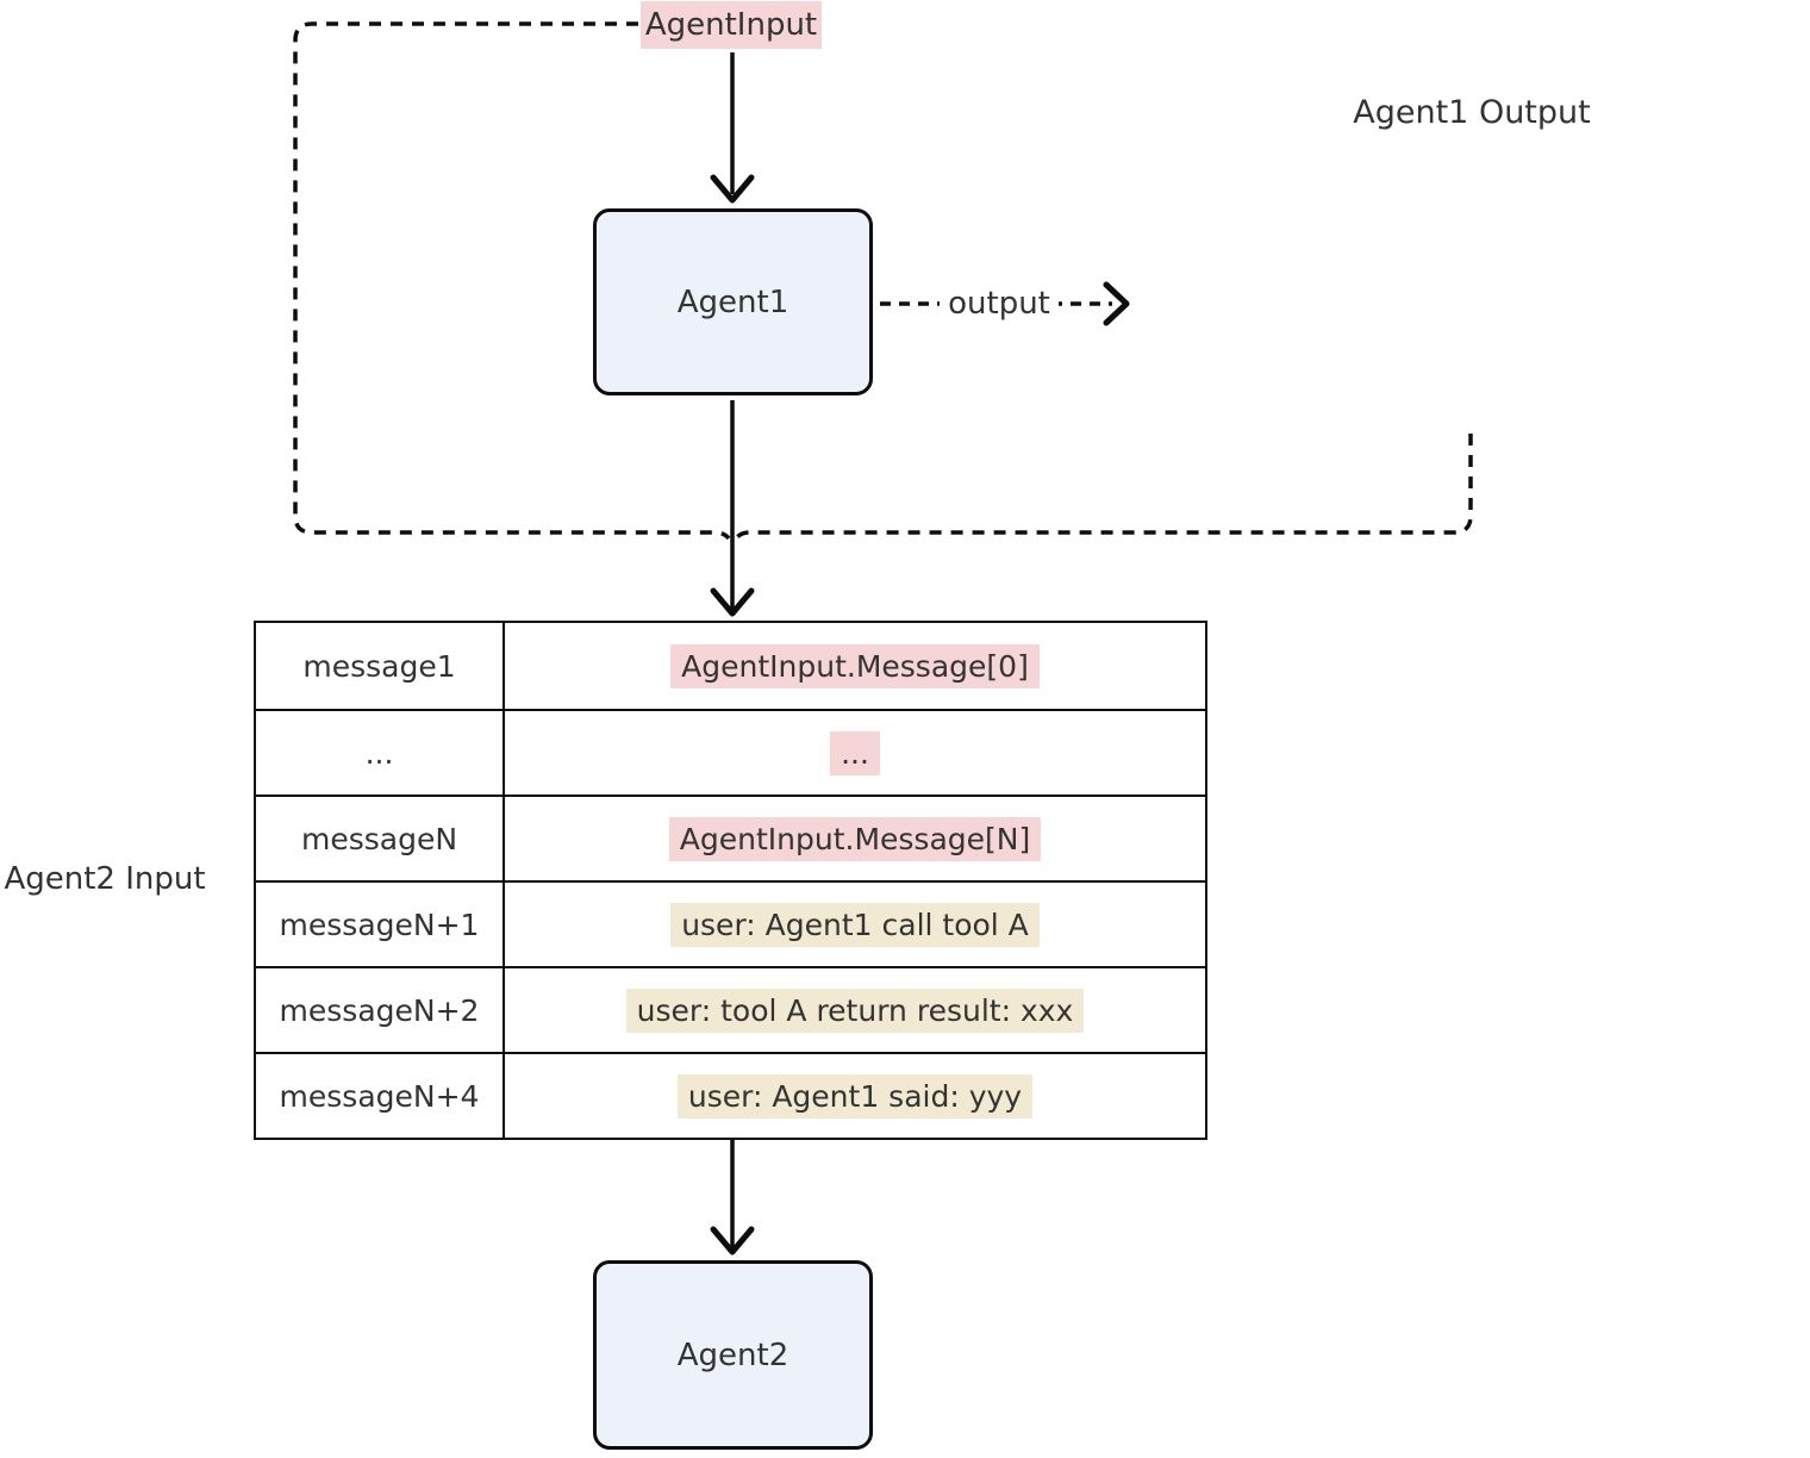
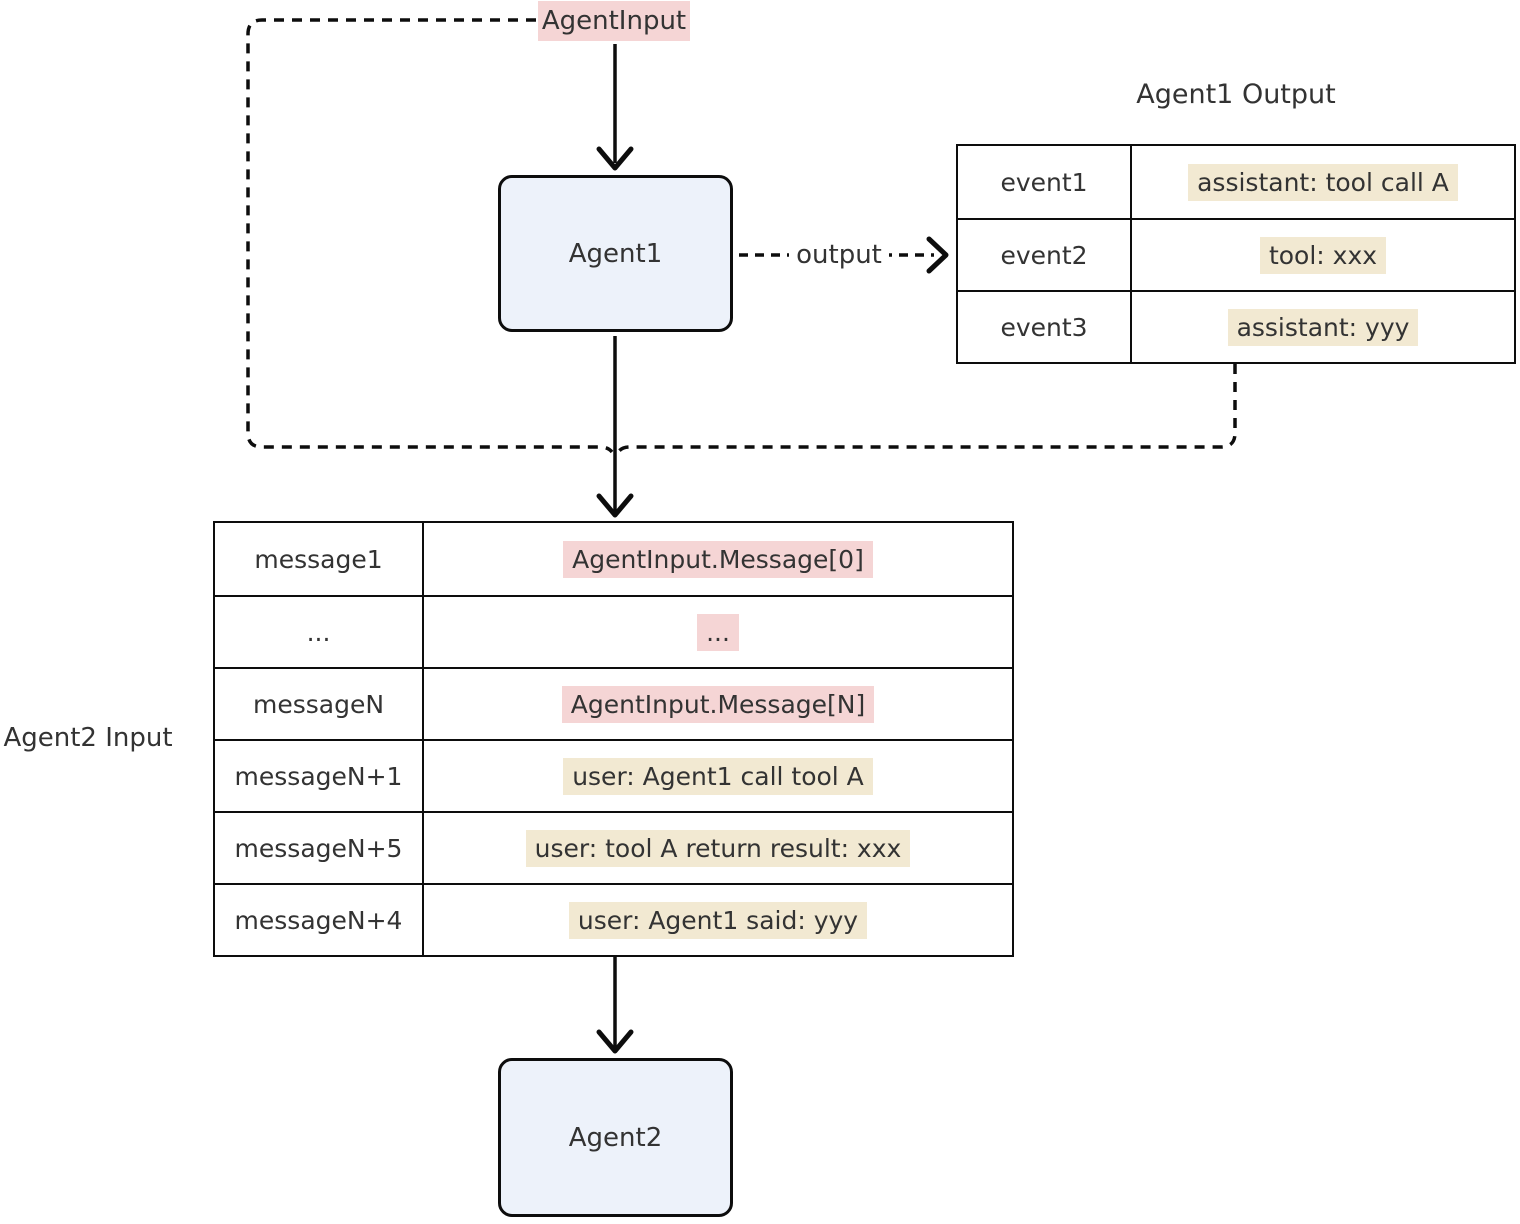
  AgentInput
  Agent1
  output
  Agent1 Output
+ event1
+ assistant: tool call A
+ event2
+ tool: xxx
+ event3
+ assistant: yyy
  Agent2 Input
  message1
  AgentInput.Message[0]
  ...
  ...
  messageN
  AgentInput.Message[N]
  messageN+1
  user: Agent1 call tool A
- messageN+2
+ messageN+5
  user: tool A return result: xxx
  messageN+4
  user: Agent1 said: yyy
  Agent2
